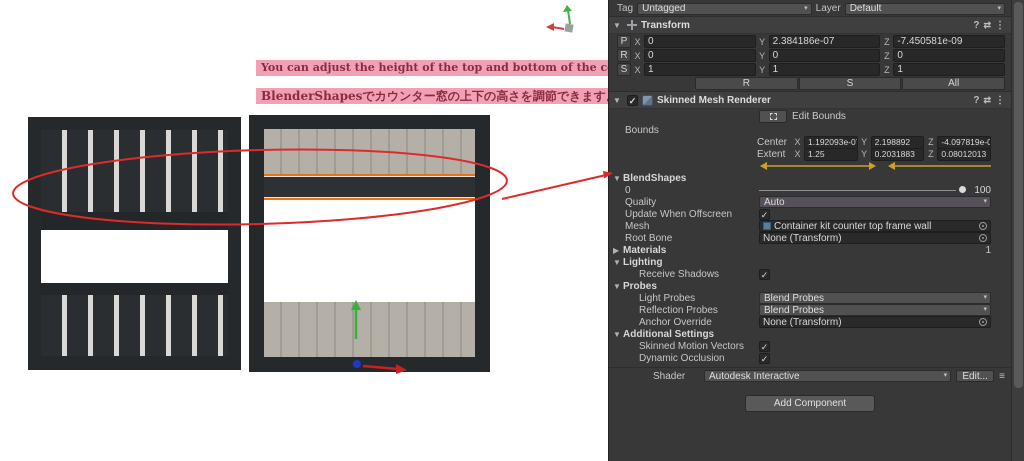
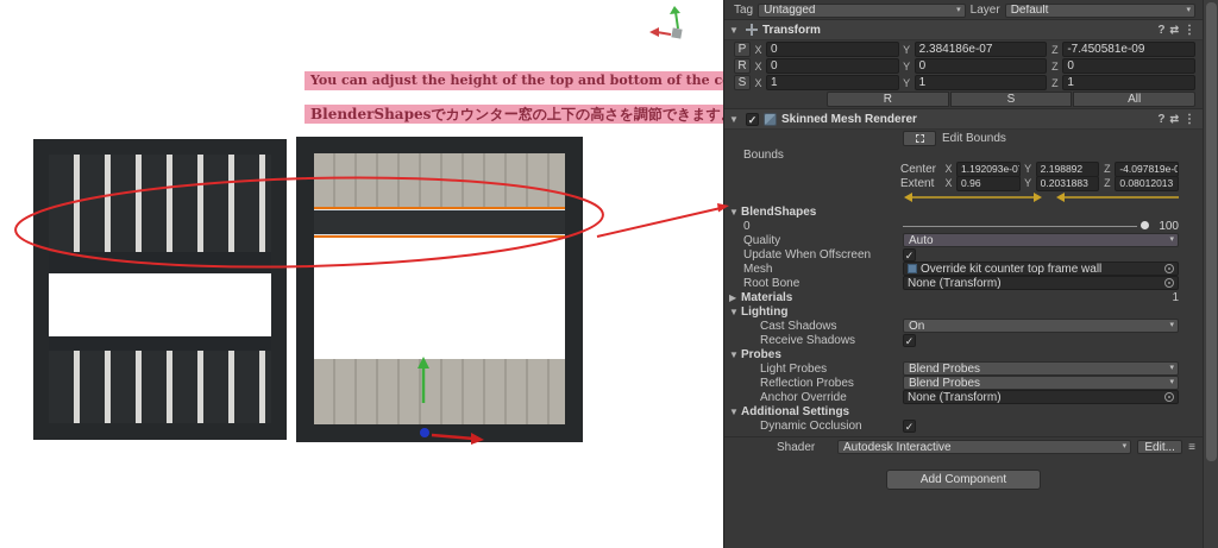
  BlenderShapesでカウンター窓の上下の高さを調節できます
  Tag
  Untagged
  Layer
  Default
  Transform
  P
  X
  0
  Y
  2.384186e-07
  Z
  -7.450581e-09
  R
  X
  0
  Y
  0
  Z
  0
  S
  X
  1
  Y
  1
  Z
  1
  R
  S
  All
  Skinned Mesh Renderer
  Edit Bounds
  Bounds
  Center
  X
  1.192093e-0
  Y
  2.198892
  Z
  -4.097819e-0
  Extent
  X
- 1.25
+ 0.96
  Y
  0.2031883
  Z
  0.08012013
  BlendShapes
  0
  100
  Quality
  Auto
  Update When Offscreen
  Mesh
- Container kit counter top frame wall
+ Override kit counter top frame wall
  Root Bone
  None (Transform)
  Materials
  1
  Lighting
+ Cast Shadows
+ On
  Receive Shadows
  Probes
  Light Probes
  Blend Probes
  Reflection Probes
  Blend Probes
  Anchor Override
  None (Transform)
  Additional Settings
- Skinned Motion Vectors
  Dynamic Occlusion
  Shader
  Autodesk Interactive
  Edit...
  Add Component
